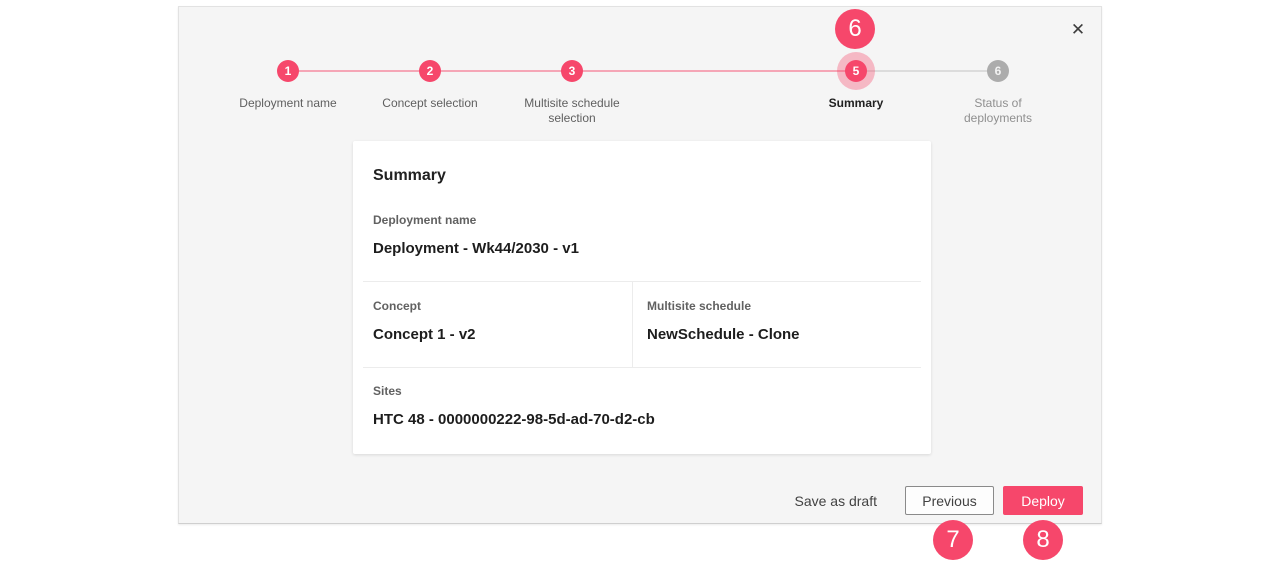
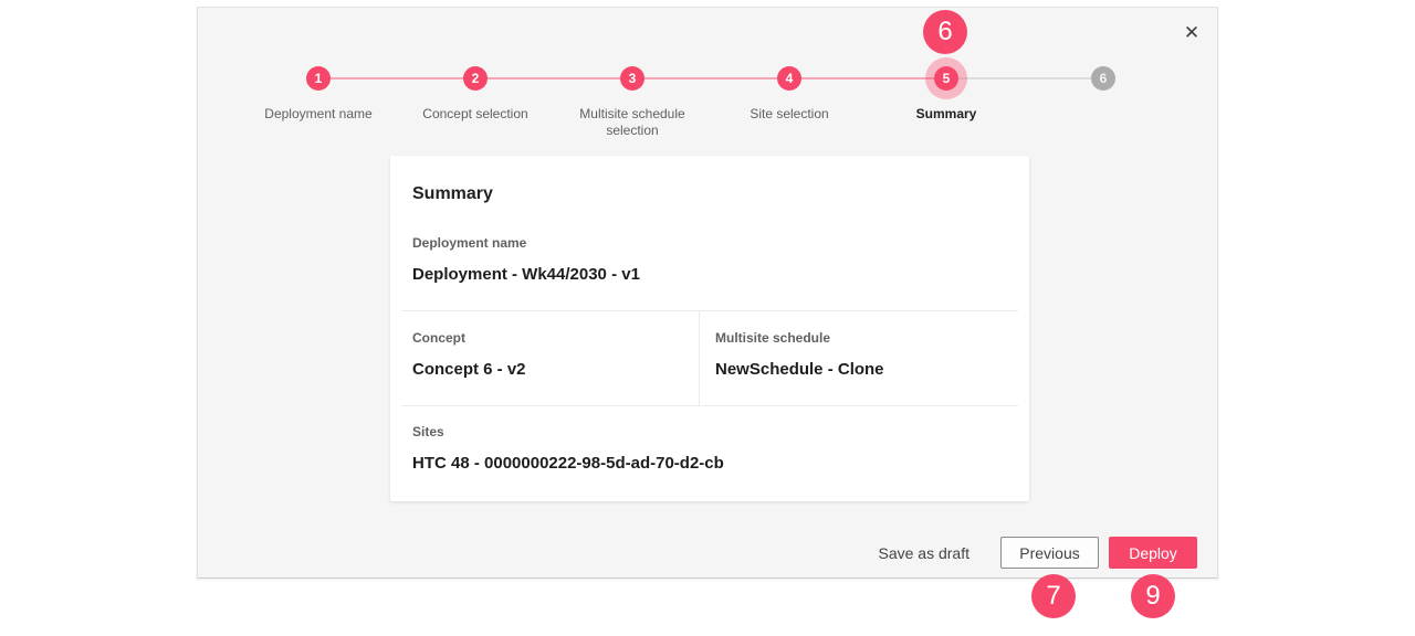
  ✕
  1
  Deployment name
  2
  Concept selection
  3
  Multisite schedule selection
+ 4
+ Site selection
  5
  Summary
  6
- Status of deployments
  Summary
  Deployment name
  Deployment - Wk44/2030 - v1
  Concept
- Concept 1 - v2
+ Concept 6 - v2
  Multisite schedule
  NewSchedule - Clone
  Sites
  HTC 48 - 0000000222-98-5d-ad-70-d2-cb
  Save as draft
  Previous
  Deploy
  6
  7
- 8
+ 9
